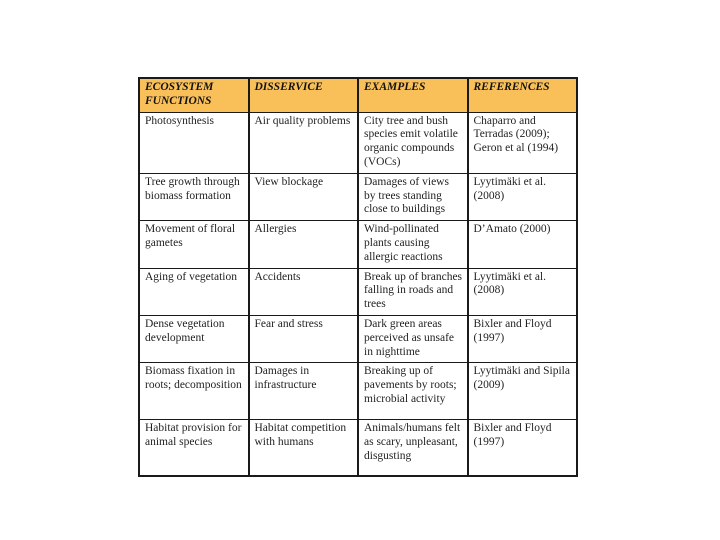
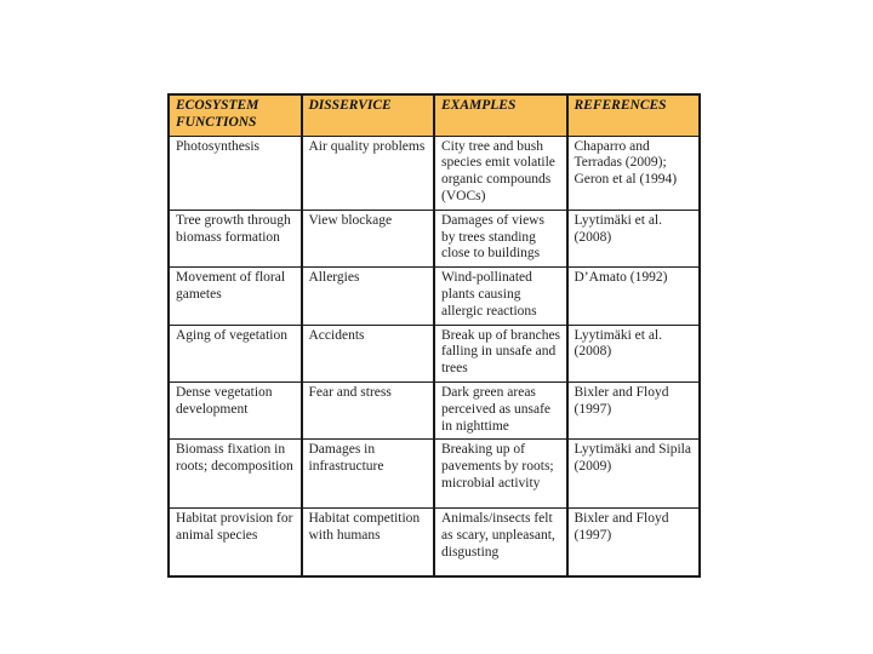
  ECOSYSTEM FUNCTIONS	DISSERVICE	EXAMPLES	REFERENCES
  Photosynthesis	Air quality problems	City tree and bush species emit volatile organic compounds (VOCs)	Chaparro and Terradas (2009); Geron et al (1994)
  Tree growth through biomass formation	View blockage	Damages of views by trees standing close to buildings	Lyytimäki et al. (2008)
- Movement of floral gametes	Allergies	Wind-pollinated plants causing allergic reactions	D’Amato (2000)
+ Movement of floral gametes	Allergies	Wind-pollinated plants causing allergic reactions	D’Amato (1992)
- Aging of vegetation	Accidents	Break up of branches falling in roads and trees	Lyytimäki et al. (2008)
+ Aging of vegetation	Accidents	Break up of branches falling in unsafe and trees	Lyytimäki et al. (2008)
  Dense vegetation development	Fear and stress	Dark green areas perceived as unsafe in nighttime	Bixler and Floyd (1997)
  Biomass fixation in roots; decomposition	Damages in infrastructure	Breaking up of pavements by roots; microbial activity	Lyytimäki and Sipila (2009)
- Habitat provision for animal species	Habitat competition with humans	Animals/humans felt as scary, unpleasant, disgusting	Bixler and Floyd (1997)
+ Habitat provision for animal species	Habitat competition with humans	Animals/insects felt as scary, unpleasant, disgusting	Bixler and Floyd (1997)
